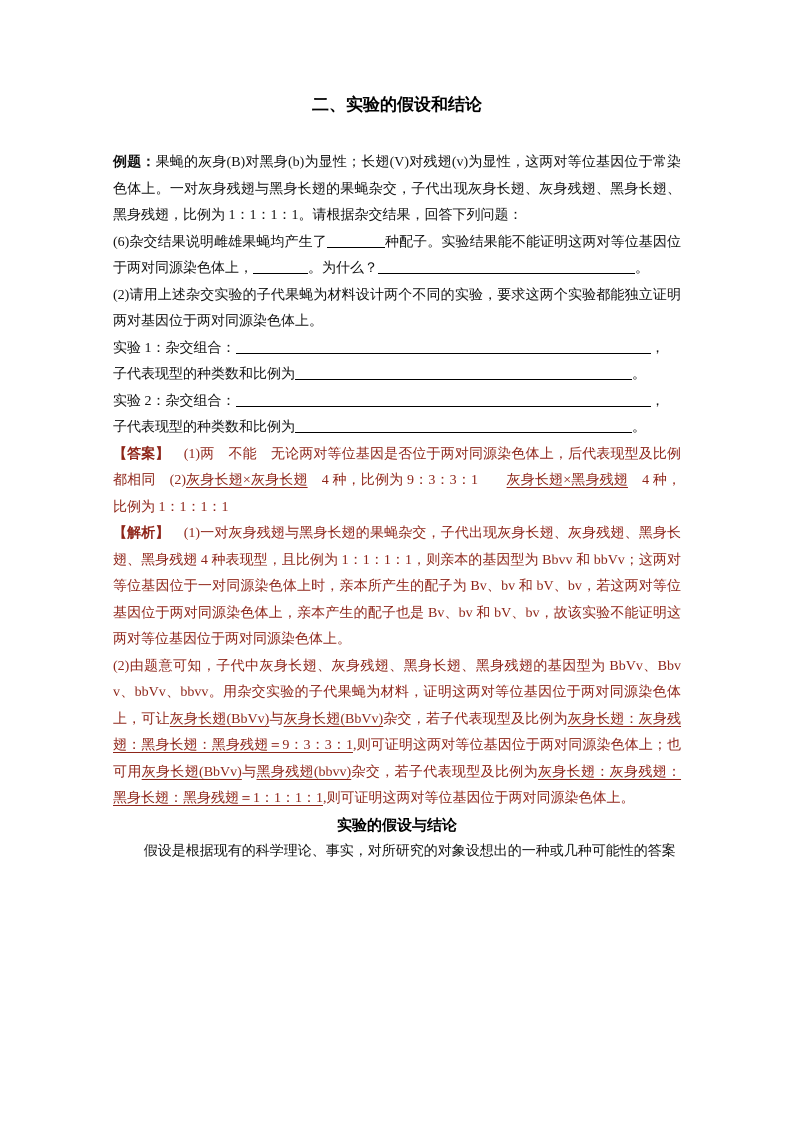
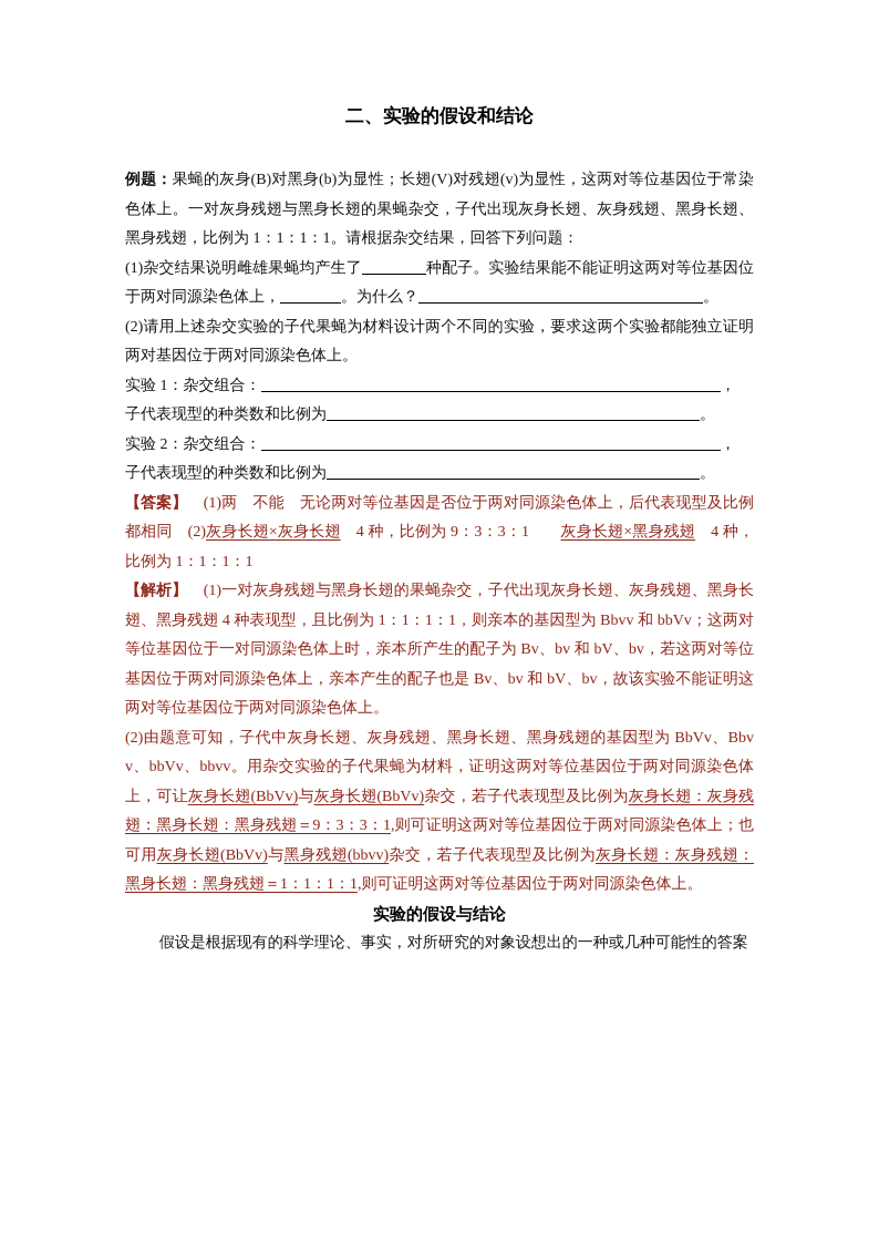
  二、实验的假设和结论
  例题：果蝇的灰身(B)对黑身(b)为显性；长翅(V)对残翅(v)为显性，这两对等位基因位于常染色体上。一对灰身残翅与黑身长翅的果蝇杂交，子代出现灰身长翅、灰身残翅、黑身长翅、黑身残翅，比例为 1：1：1：1。请根据杂交结果，回答下列问题：
- (6)杂交结果说明雌雄果蝇均产生了 种配子。实验结果能不能证明这两对等位基因位于两对同源染色体上， 。为什么？ 。
+ (1)杂交结果说明雌雄果蝇均产生了 种配子。实验结果能不能证明这两对等位基因位于两对同源染色体上， 。为什么？ 。
  (2)请用上述杂交实验的子代果蝇为材料设计两个不同的实验，要求这两个实验都能独立证明两对基因位于两对同源染色体上。
  实验 1：杂交组合： ，
  子代表现型的种类数和比例为 。
  实验 2：杂交组合： ，
  子代表现型的种类数和比例为 。
  【答案】 (1)两 不能 无论两对等位基因是否位于两对同源染色体上，后代表现型及比例都相同 (2)灰身长翅×灰身长翅 4 种，比例为 9：3：3：1 灰身长翅×黑身残翅 4 种，比例为 1：1：1：1
  【解析】 (1)一对灰身残翅与黑身长翅的果蝇杂交，子代出现灰身长翅、灰身残翅、黑身长翅、黑身残翅 4 种表现型，且比例为 1：1：1：1，则亲本的基因型为 Bbvv 和 bbVv；这两对等位基因位于一对同源染色体上时，亲本所产生的配子为 Bv、bv 和 bV、bv，若这两对等位基因位于两对同源染色体上，亲本产生的配子也是 Bv、bv 和 bV、bv，故该实验不能证明这两对等位基因位于两对同源染色体上。
  (2)由题意可知，子代中灰身长翅、灰身残翅、黑身长翅、黑身残翅的基因型为 BbVv、Bbvv、bbVv、bbvv。用杂交实验的子代果蝇为材料，证明这两对等位基因位于两对同源染色体上，可让灰身长翅(BbVv)与灰身长翅(BbVv)杂交，若子代表现型及比例为灰身长翅：灰身残翅：黑身长翅：黑身残翅＝9：3：3：1,则可证明这两对等位基因位于两对同源染色体上；也可用灰身长翅(BbVv)与黑身残翅(bbvv)杂交，若子代表现型及比例为灰身长翅：灰身残翅：黑身长翅：黑身残翅＝1：1：1：1,则可证明这两对等位基因位于两对同源染色体上。
  实验的假设与结论
  假设是根据现有的科学理论、事实，对所研究的对象设想出的一种或几种可能性的答案
